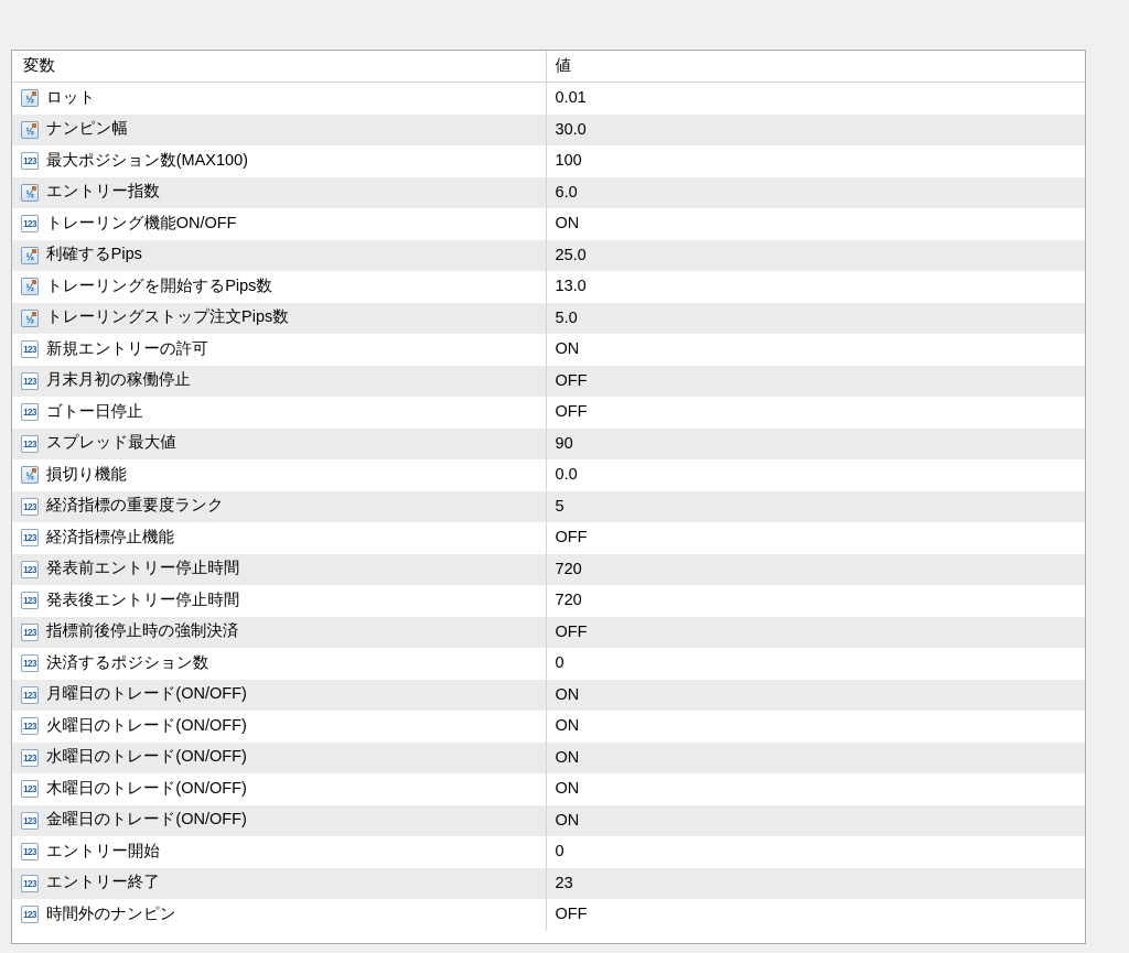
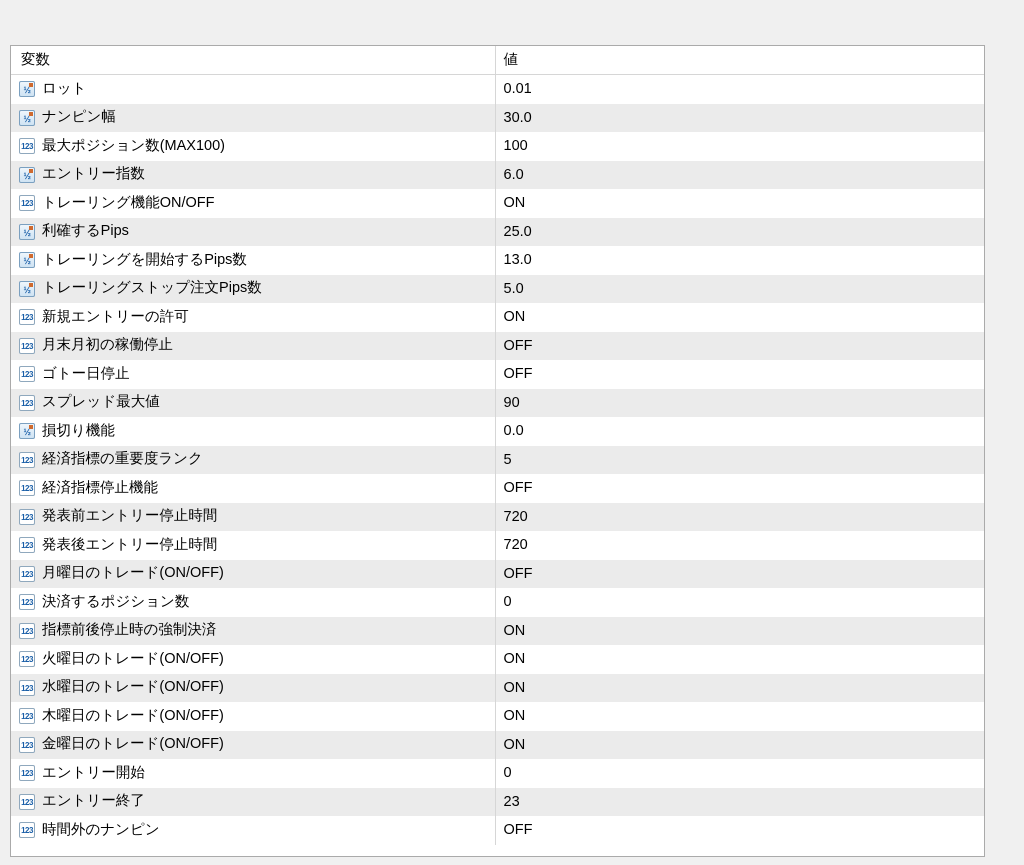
  変数	値
  ½ ロット	0.01
  ½ ナンピン幅	30.0
  123 最大ポジション数(MAX100)	100
  ½ エントリー指数	6.0
  123 トレーリング機能ON/OFF	ON
  ½ 利確するPips	25.0
  ½ トレーリングを開始するPips数	13.0
  ½ トレーリングストップ注文Pips数	5.0
  123 新規エントリーの許可	ON
  123 月末月初の稼働停止	OFF
  123 ゴトー日停止	OFF
  123 スプレッド最大値	90
  ½ 損切り機能	0.0
  123 経済指標の重要度ランク	5
  123 経済指標停止機能	OFF
  123 発表前エントリー停止時間	720
  123 発表後エントリー停止時間	720
- 123 指標前後停止時の強制決済	OFF
+ 123 月曜日のトレード(ON/OFF)	OFF
  123 決済するポジション数	0
- 123 月曜日のトレード(ON/OFF)	ON
+ 123 指標前後停止時の強制決済	ON
  123 火曜日のトレード(ON/OFF)	ON
  123 水曜日のトレード(ON/OFF)	ON
  123 木曜日のトレード(ON/OFF)	ON
  123 金曜日のトレード(ON/OFF)	ON
  123 エントリー開始	0
  123 エントリー終了	23
  123 時間外のナンピン	OFF
